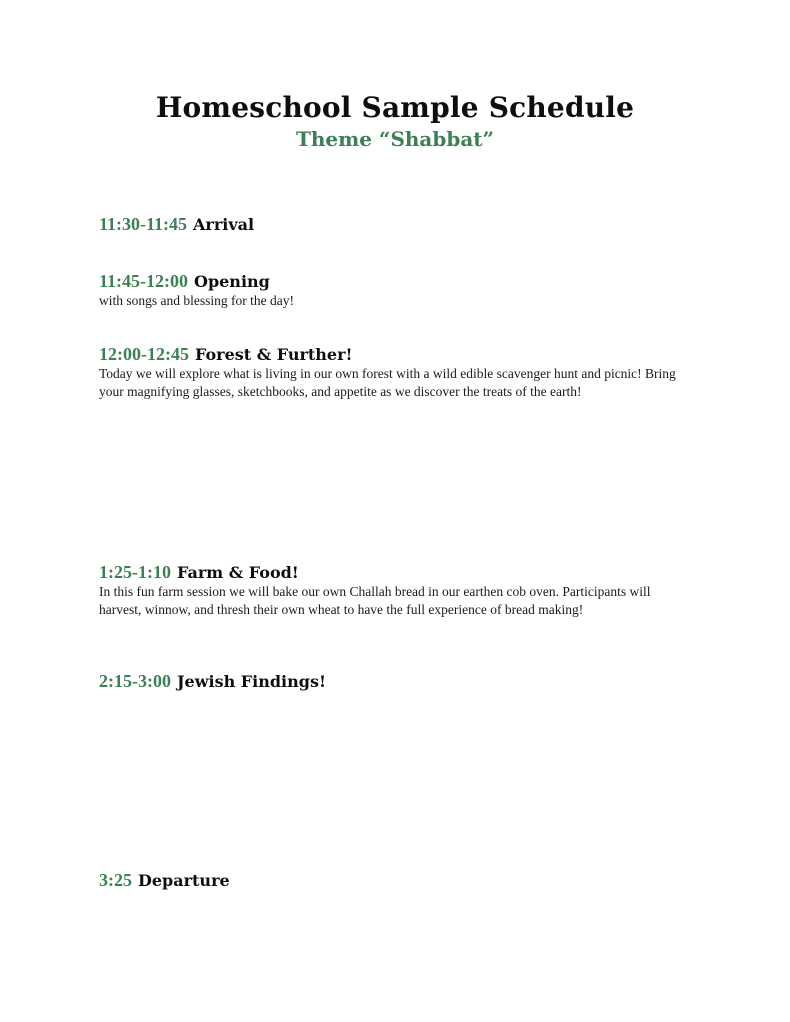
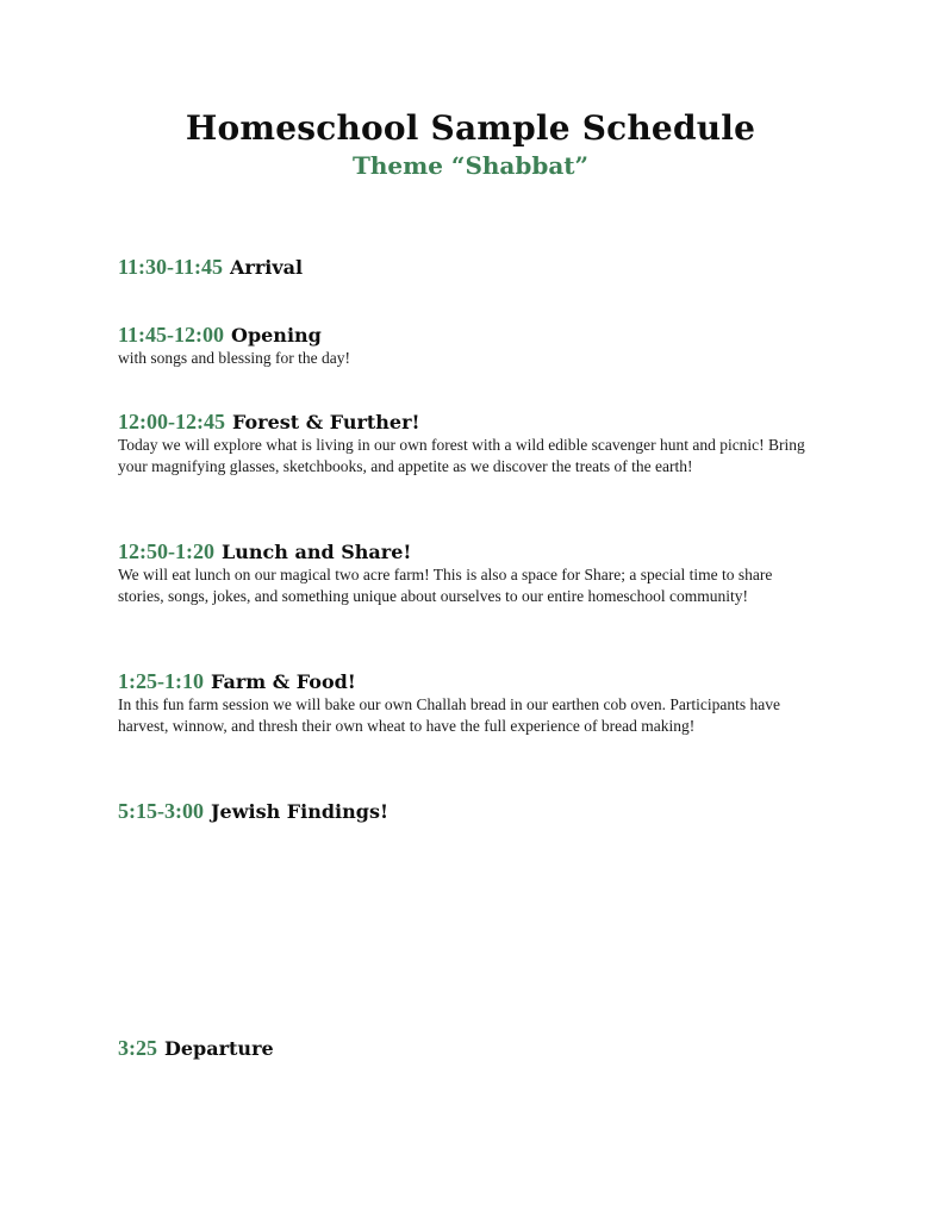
  Homeschool Sample Schedule
  Theme “Shabbat”
  11:30-11:45 Arrival
  11:45-12:00 Opening
  with songs and blessing for the day!
  12:00-12:45 Forest & Further!
  Today we will explore what is living in our own forest with a wild edible scavenger hunt and picnic! Bring your magnifying glasses, sketchbooks, and appetite as we discover the treats of the earth!
+ 12:50-1:20 Lunch and Share!
+ We will eat lunch on our magical two acre farm! This is also a space for Share; a special time to share stories, songs, jokes, and something unique about ourselves to our entire homeschool community!
  1:25-1:10 Farm & Food!
- In this fun farm session we will bake our own Challah bread in our earthen cob oven. Participants will harvest, winnow, and thresh their own wheat to have the full experience of bread making!
+ In this fun farm session we will bake our own Challah bread in our earthen cob oven. Participants have harvest, winnow, and thresh their own wheat to have the full experience of bread making!
- 2:15-3:00 Jewish Findings!
+ 5:15-3:00 Jewish Findings!
  3:25 Departure
